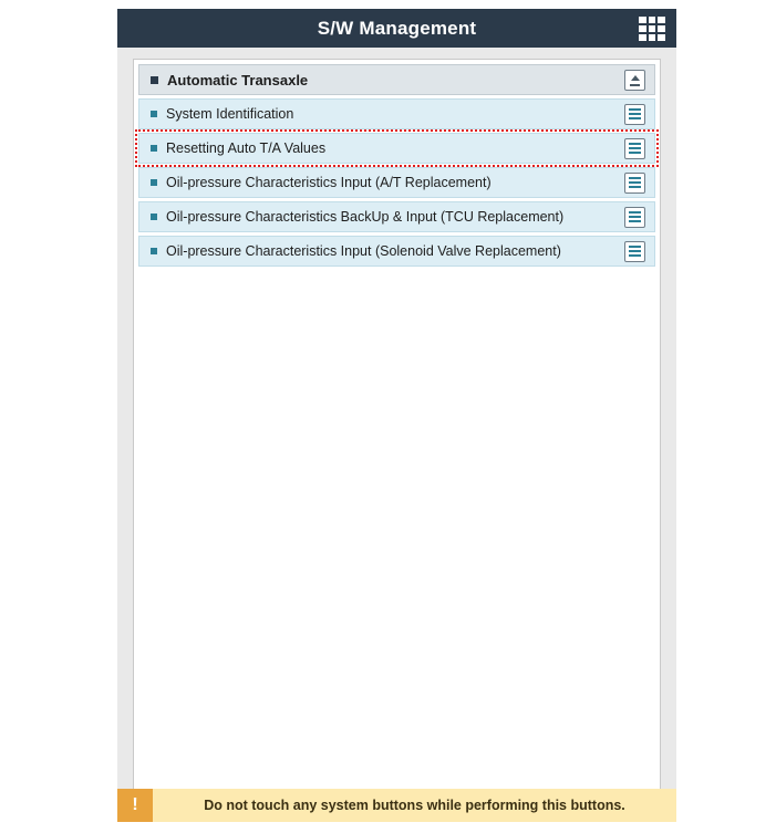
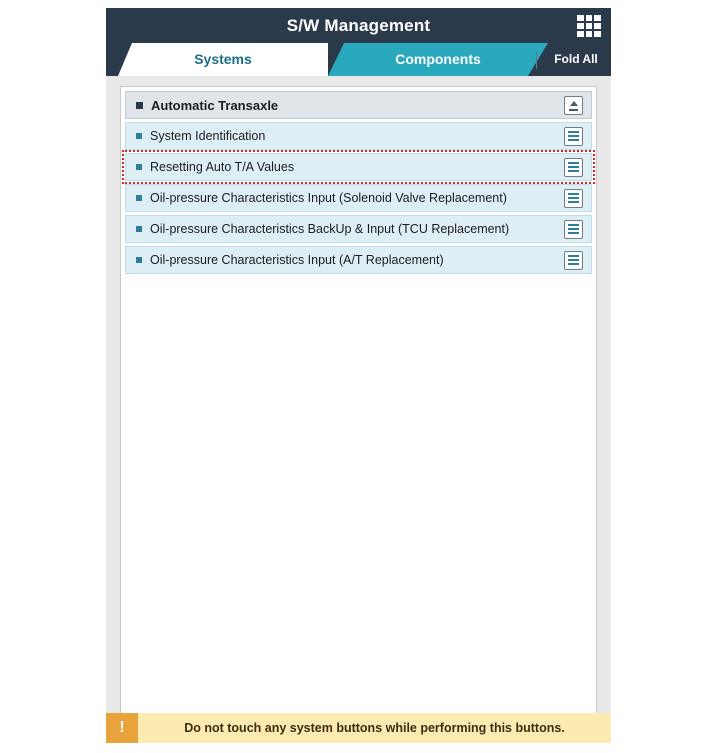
  S/W Management
+ Systems
+ Components
+ Fold All
  Automatic Transaxle
  System Identification
  Resetting Auto T/A Values
- Oil-pressure Characteristics Input (A/T Replacement)
+ Oil-pressure Characteristics Input (Solenoid Valve Replacement)
  Oil-pressure Characteristics BackUp & Input (TCU Replacement)
- Oil-pressure Characteristics Input (Solenoid Valve Replacement)
+ Oil-pressure Characteristics Input (A/T Replacement)
  !
  Do not touch any system buttons while performing this buttons.
